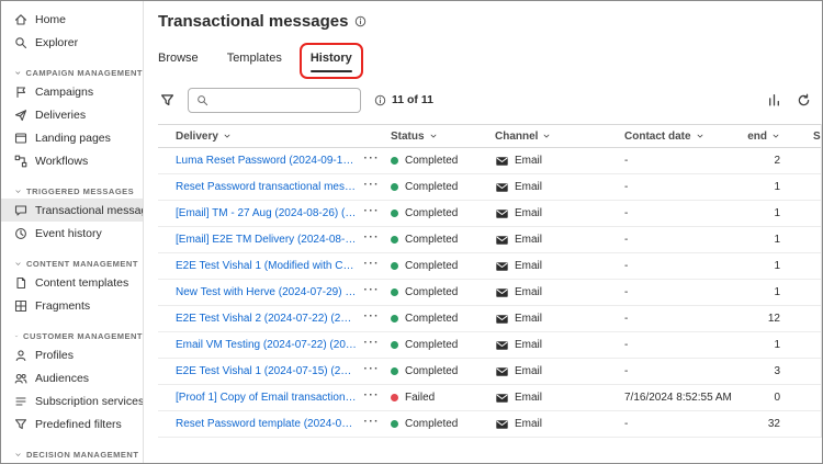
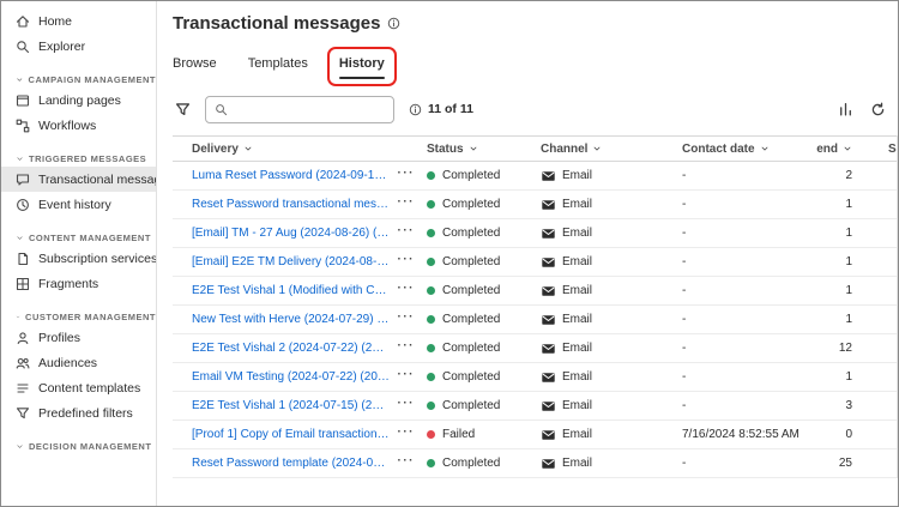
  Home
  Explorer
  CAMPAIGN MANAGEMENT
- Campaigns
- Deliveries
  Landing pages
  Workflows
  TRIGGERED MESSAGES
  Transactional messa
  Event history
  CONTENT MANAGEMENT
- Content templates
+ Subscription services
  Fragments
  CUSTOMER MANAGEMENT
  Profiles
  Audiences
- Subscription services
+ Content templates
  Predefined filters
  DECISION MANAGEMENT
  Transactional messages
  Browse
  Templates
  History
  11 of 11
  Delivery
  Status
  Channel
  Contact date
  S
  Luma Reset Password (2024-09-16)
  ···
  Completed
  Email
  -
  2
  Reset Password transactional messa
  ···
  Completed
  Email
  -
  1
  [Email] TM - 27 Aug (2024-08-26) (20
  ···
  Completed
  Email
  -
  1
  [Email] E2E TM Delivery (2024-08-19
  ···
  Completed
  Email
  -
  1
  E2E Test Vishal 1 (Modified with Cha
  ···
  Completed
  Email
  -
  1
  New Test with Herve (2024-07-29) (2
  ···
  Completed
  Email
  -
  1
  E2E Test Vishal 2 (2024-07-22) (2024
  ···
  Completed
  Email
  -
  12
  Email VM Testing (2024-07-22) (2024
  ···
  Completed
  Email
  -
  1
  E2E Test Vishal 1 (2024-07-15) (2024
  ···
  Completed
  Email
  -
  3
  [Proof 1] Copy of Email transactional
  ···
  Failed
  Email
  7/16/2024 8:52:55 AM
  0
  Reset Password template (2024-06-0
  ···
  Completed
  Email
  -
- 32
+ 25
